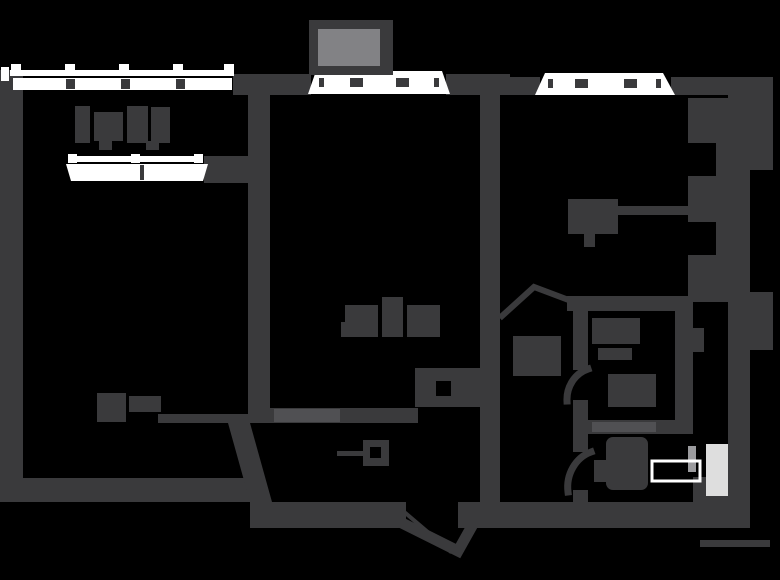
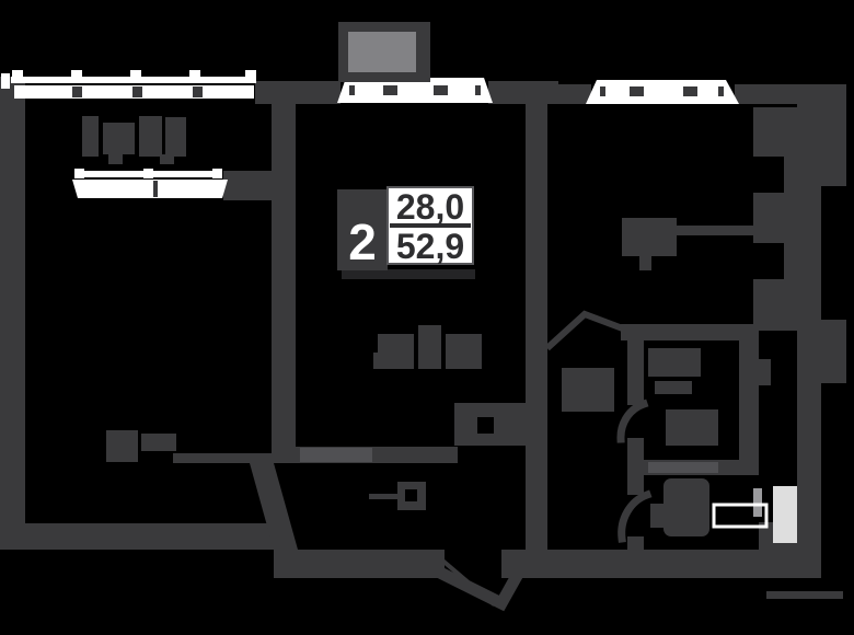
+ 2
+ 28,0
+ 52,9
